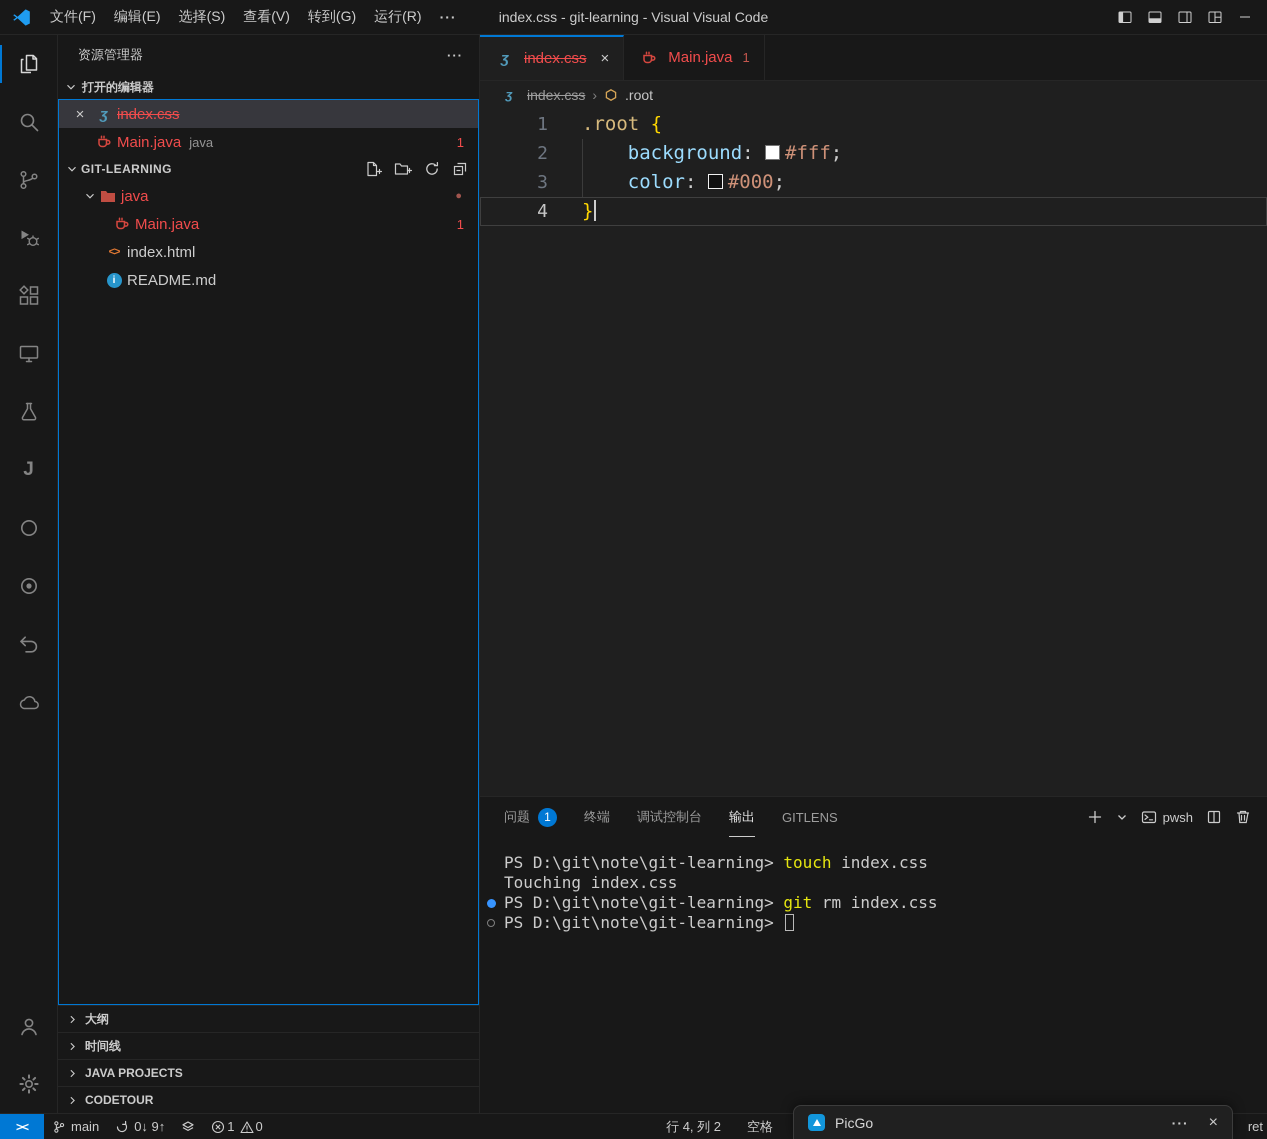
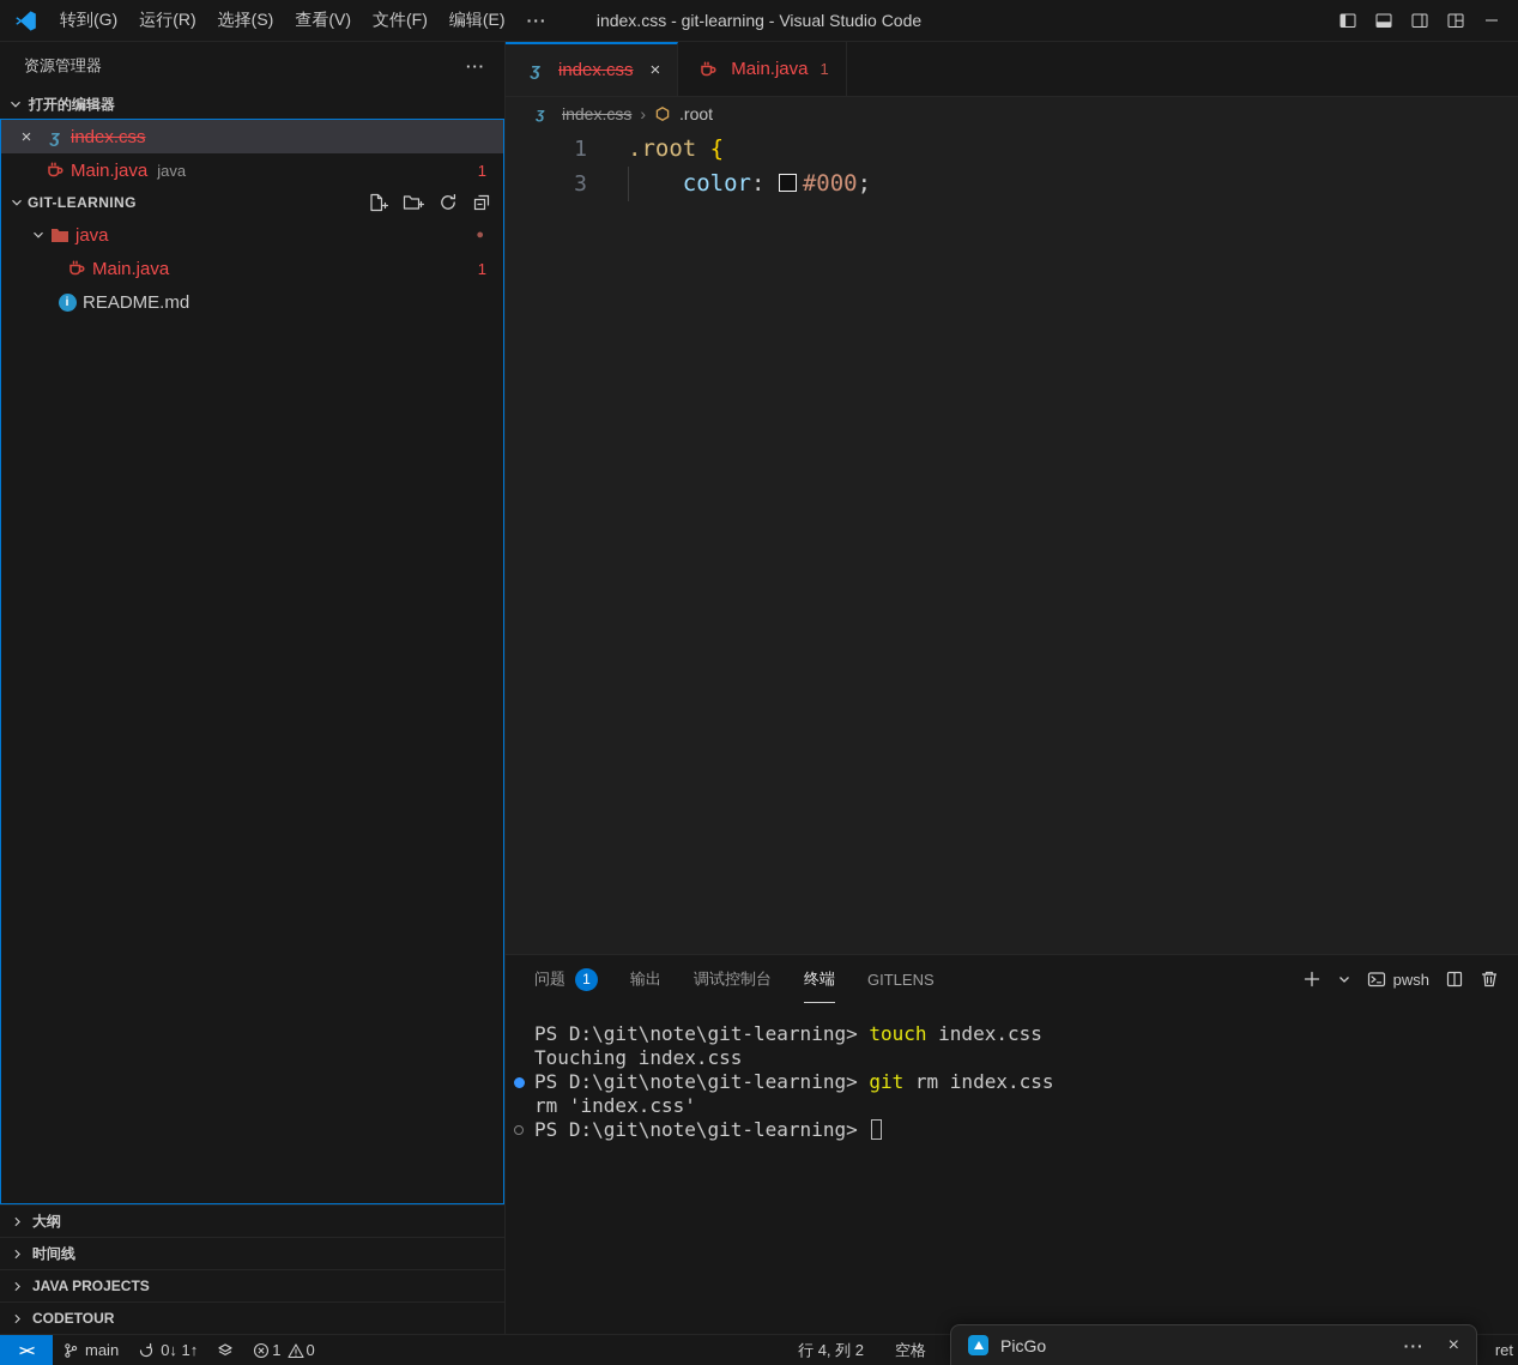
- 文件(F)
+ 转到(G)
- 编辑(E)
+ 运行(R)
  选择(S)
  查看(V)
- 转到(G)
+ 文件(F)
- 运行(R)
+ 编辑(E)
  ···
- index.css - git-learning - Visual Visual Code
+ index.css - git-learning - Visual Studio Code
- J
  资源管理器
  ···
  打开的编辑器
  ×
  ʒ
  index.css
  Main.java
  java
  1
  GIT-LEARNING
  java
  ●
  Main.java
  1
- <>
- index.html
  i
  README.md
  大纲
  时间线
  JAVA PROJECTS
  CODETOUR
  ʒ
  index.css
  ×
  Main.java
  1
  ʒ
  index.css
  ›
  .root
  1
  .root {
- 2
- background: #fff;
  3
  color: #000;
- 4
- }
  问题
  1
- 终端
+ 输出
  调试控制台
- 输出
+ 终端
  GITLENS
  pwsh
  PS D:\git\note\git-learning> touch index.css
  Touching index.css
  PS D:\git\note\git-learning> git rm index.css
+ rm 'index.css'
  PS D:\git\note\git-learning>
  ><
  main
- 0↓ 9↑
+ 0↓ 1↑
  1
  0
  行 4, 列 2
  空格
  ret
  PicGo
  ···
  ×
